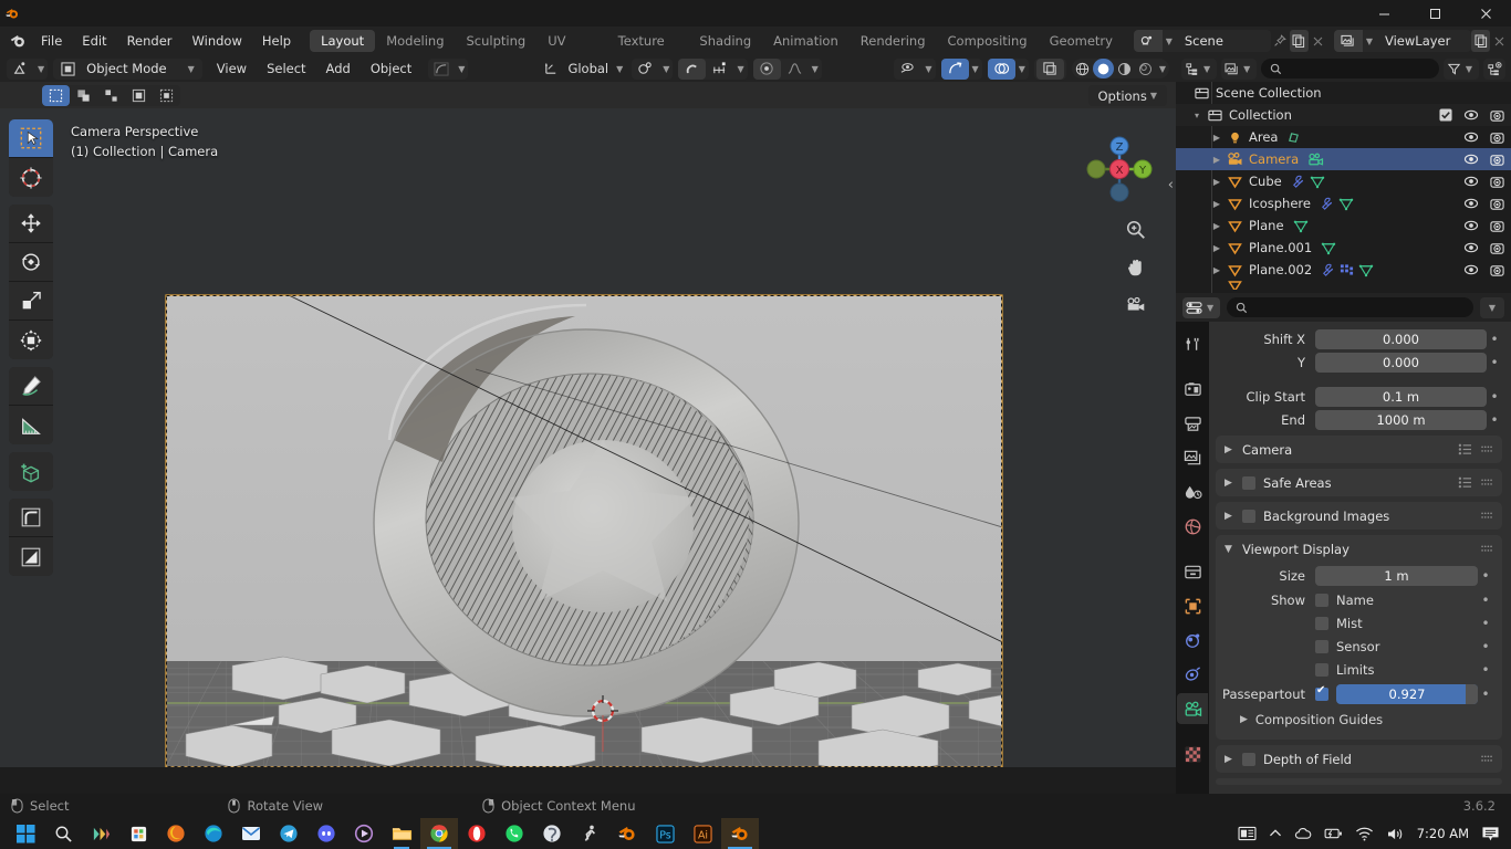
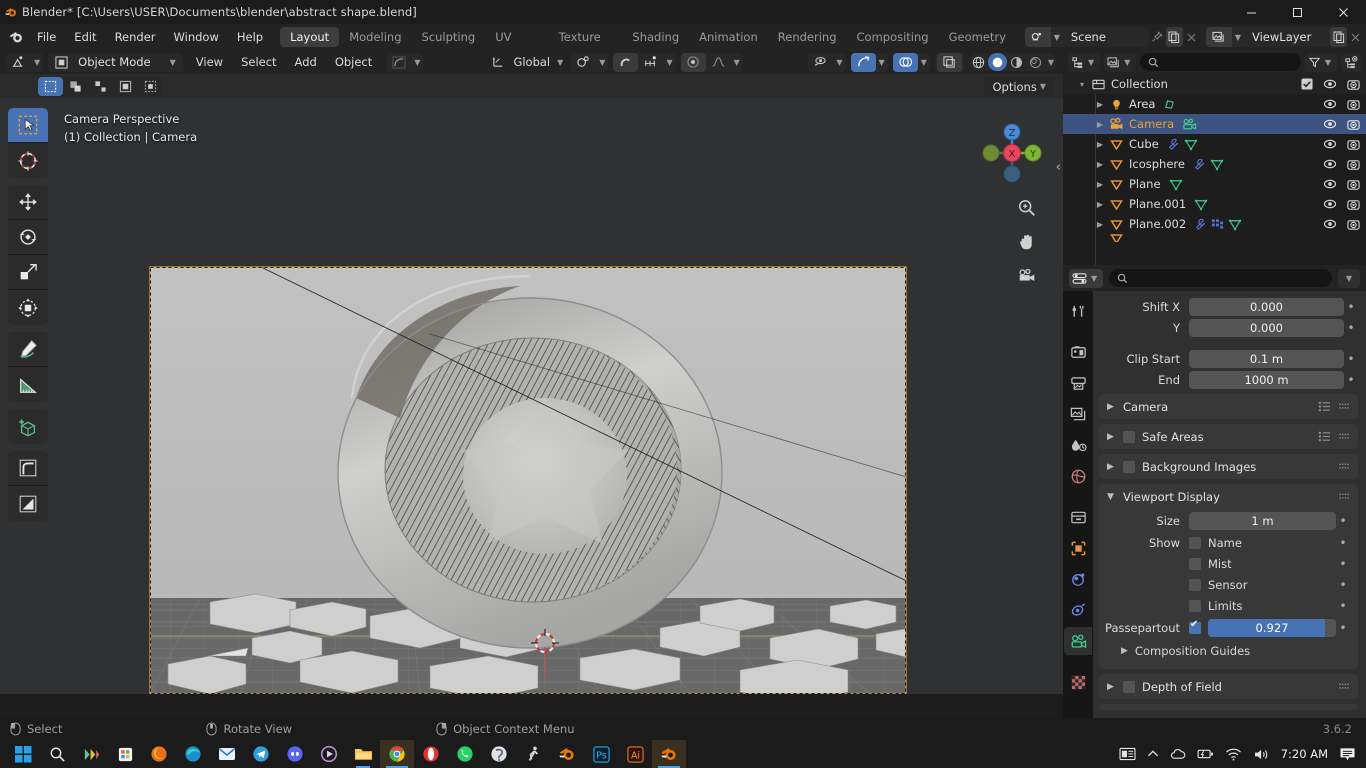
+ Blender* [C:\Users\USER\Documents\blender\abstract shape.blend]
  File
  Edit
  Render
  Window
  Help
  Layout
  Modeling
  Sculpting
  Shading
  Animation
  Rendering
  Compositing
  Geometry
  ▼
  Scene
  ▼
  ViewLayer
  ▼
  Object Mode
  ▼
  View
  Select
  Add
  Object
  ▼
  Global
  ▼
  ▼
  ▼
  ▼
  ▼
  ▼
  ▼
  ▼
  Options
  ▼
  Camera Perspective
  (1) Collection | Camera
  Z
  Y
  X
  ‹
  ▼
  ▼
  ▼
- Scene Collection
  ▾
  Collection
  ▶
  Area
  ▶
  Camera
  ▶
  Cube
  ▶
  Icosphere
  ▶
  Plane
  ▶
  Plane.001
  ▶
  Plane.002
  ▼
  ▼
  Shift X
  0.000
  •
  Y
  0.000
  •
  Clip Start
  0.1 m
  •
  End
  1000 m
  •
  ▶
  Camera
  ▶
  Safe Areas
  ▶
  Background Images
  ▼
  Viewport Display
  Size
  1 m
  •
  Show
  Name
  •
  Mist
  •
  Sensor
  •
  Limits
  •
  Passepartout
  0.927
  •
  ▶
  Composition Guides
  ▶
  Depth of Field
  Select
  Rotate View
  Object Context Menu
  3.6.2
  Ps
  Ai
  7:20 AM
